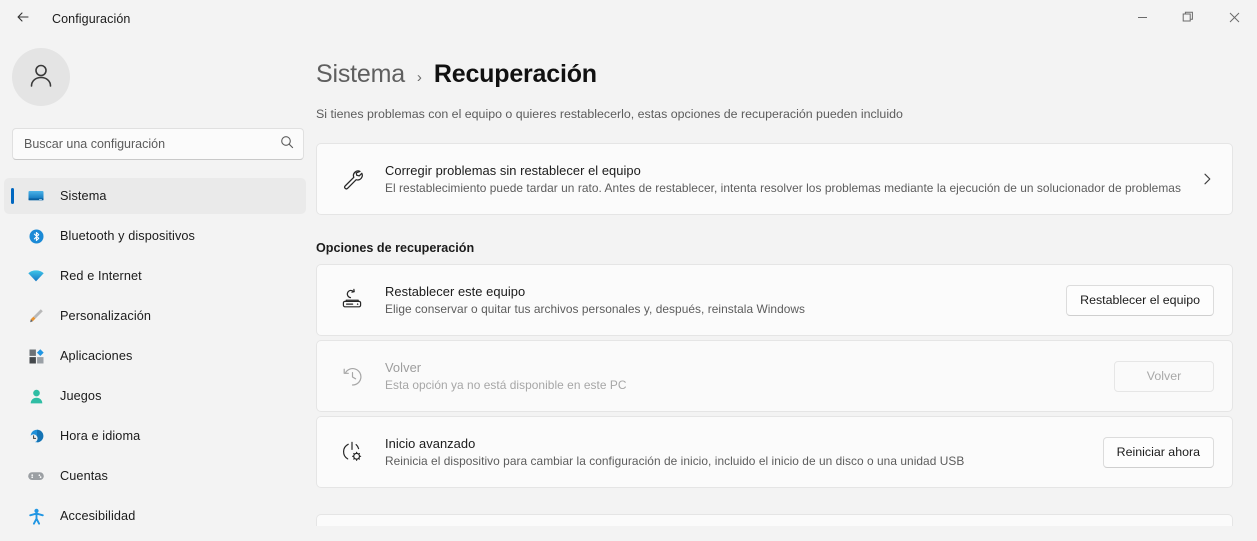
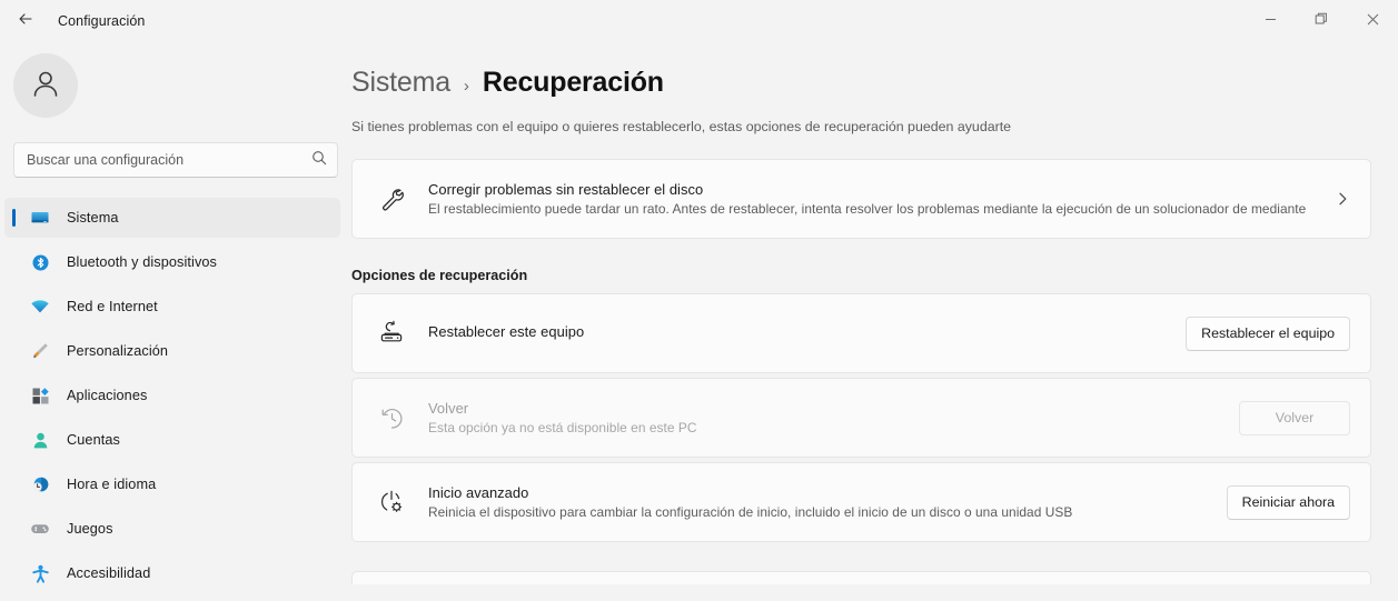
  Configuración
  Buscar una configuración
  Sistema
  Bluetooth y dispositivos
  Red e Internet
  Personalización
  Aplicaciones
- Juegos
+ Cuentas
  Hora e idioma
- Cuentas
+ Juegos
  Accesibilidad
  Sistema
  ›
  Recuperación
- Si tienes problemas con el equipo o quieres restablecerlo, estas opciones de recuperación pueden incluido
+ Si tienes problemas con el equipo o quieres restablecerlo, estas opciones de recuperación pueden ayudarte
- Corregir problemas sin restablecer el equipo
+ Corregir problemas sin restablecer el disco
- El restablecimiento puede tardar un rato. Antes de restablecer, intenta resolver los problemas mediante la ejecución de un solucionador de problemas
+ El restablecimiento puede tardar un rato. Antes de restablecer, intenta resolver los problemas mediante la ejecución de un solucionador de mediante
  Opciones de recuperación
  Restablecer este equipo
- Elige conservar o quitar tus archivos personales y, después, reinstala Windows
  Restablecer el equipo
  Volver
  Esta opción ya no está disponible en este PC
  Volver
  Inicio avanzado
  Reinicia el dispositivo para cambiar la configuración de inicio, incluido el inicio de un disco o una unidad USB
  Reiniciar ahora
